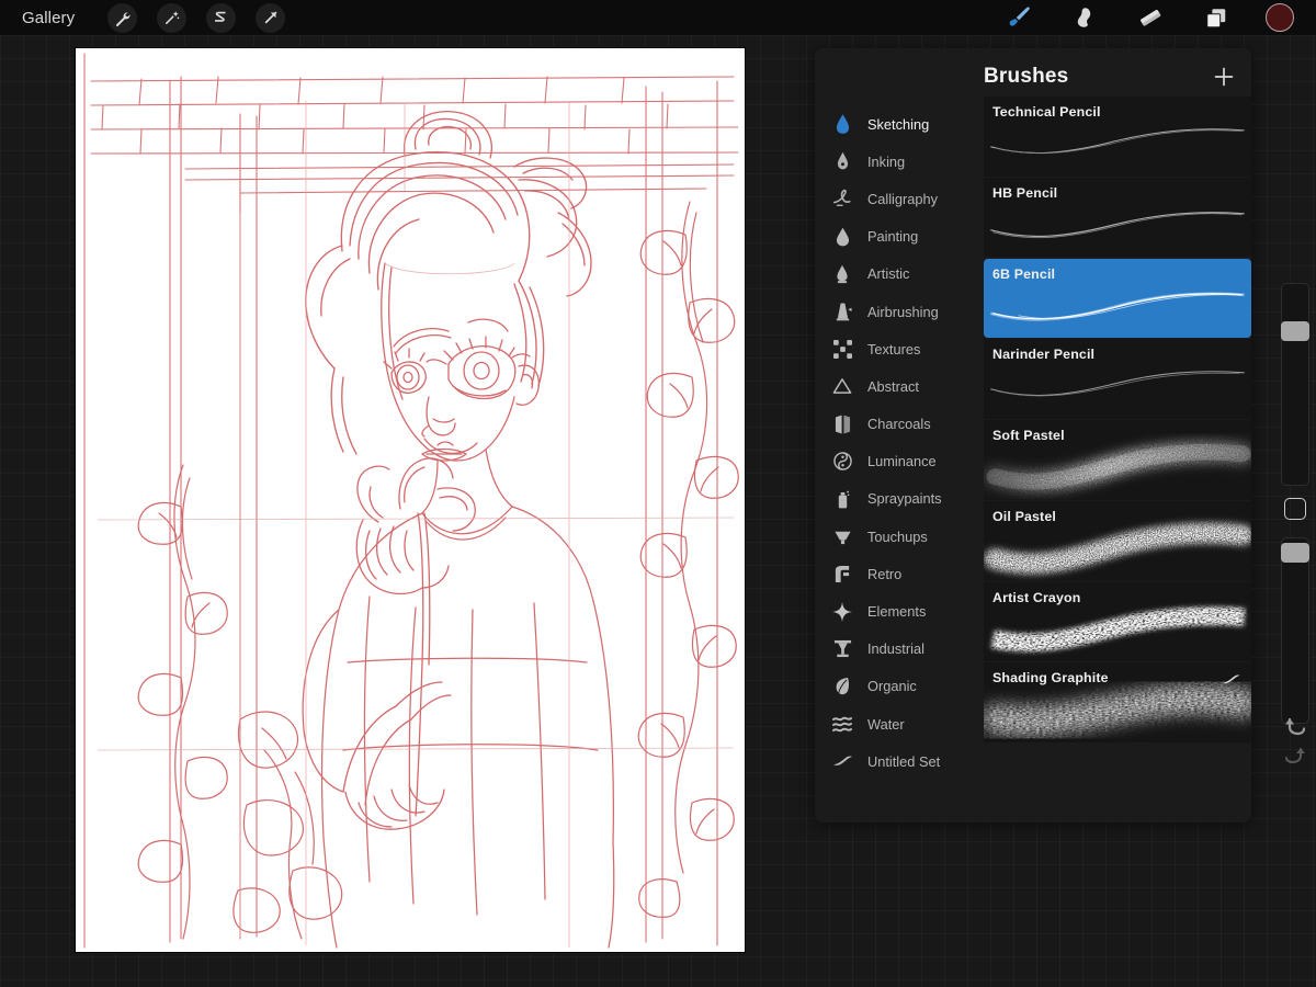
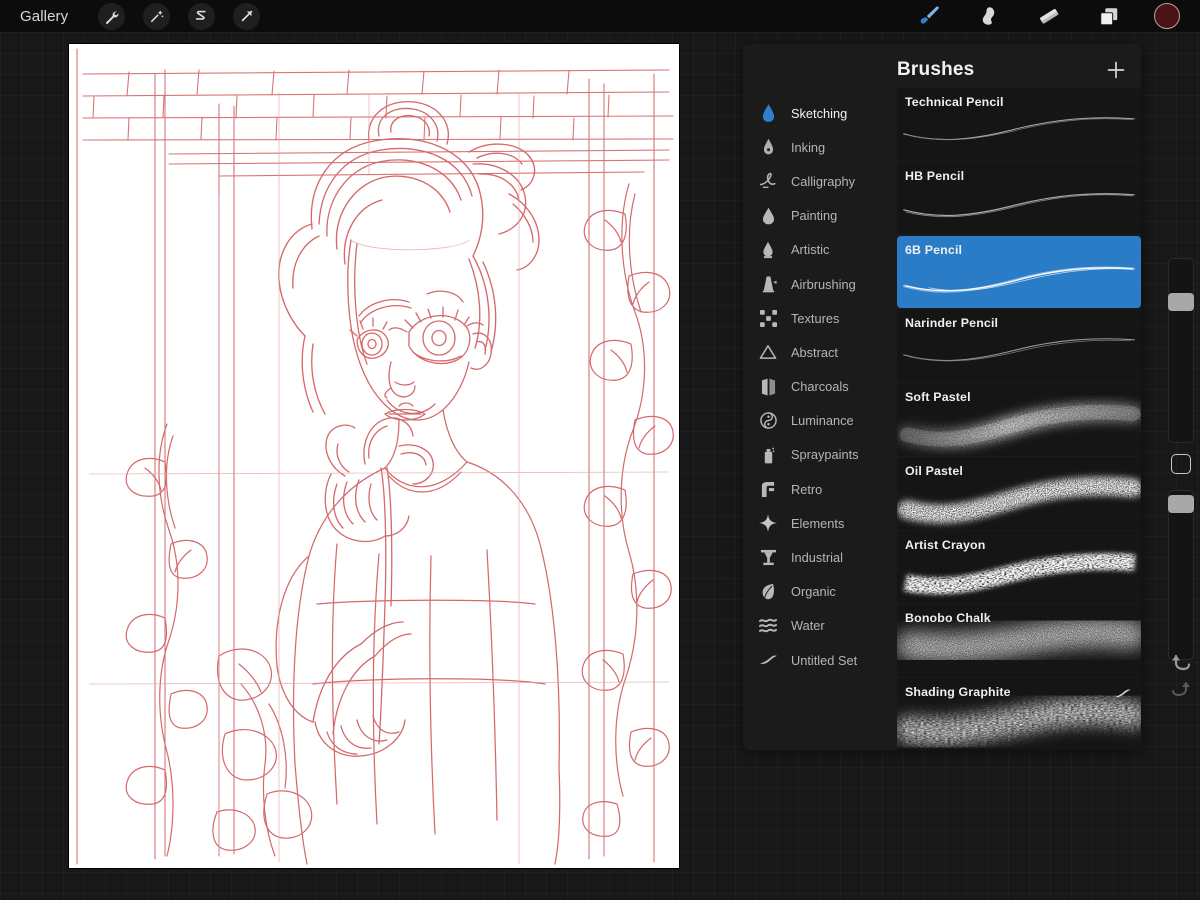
  Gallery
  Sketching
  Inking
  Calligraphy
  Painting
  Artistic
  Airbrushing
  Textures
  Abstract
  Charcoals
  Luminance
  Spraypaints
- Touchups
  Retro
  Elements
  Industrial
  Organic
  Water
  Untitled Set
  Brushes
  Technical Pencil
  HB Pencil
  6B Pencil
  Narinder Pencil
  Soft Pastel
  Oil Pastel
  Artist Crayon
+ Bonobo Chalk
  Shading Graphite
